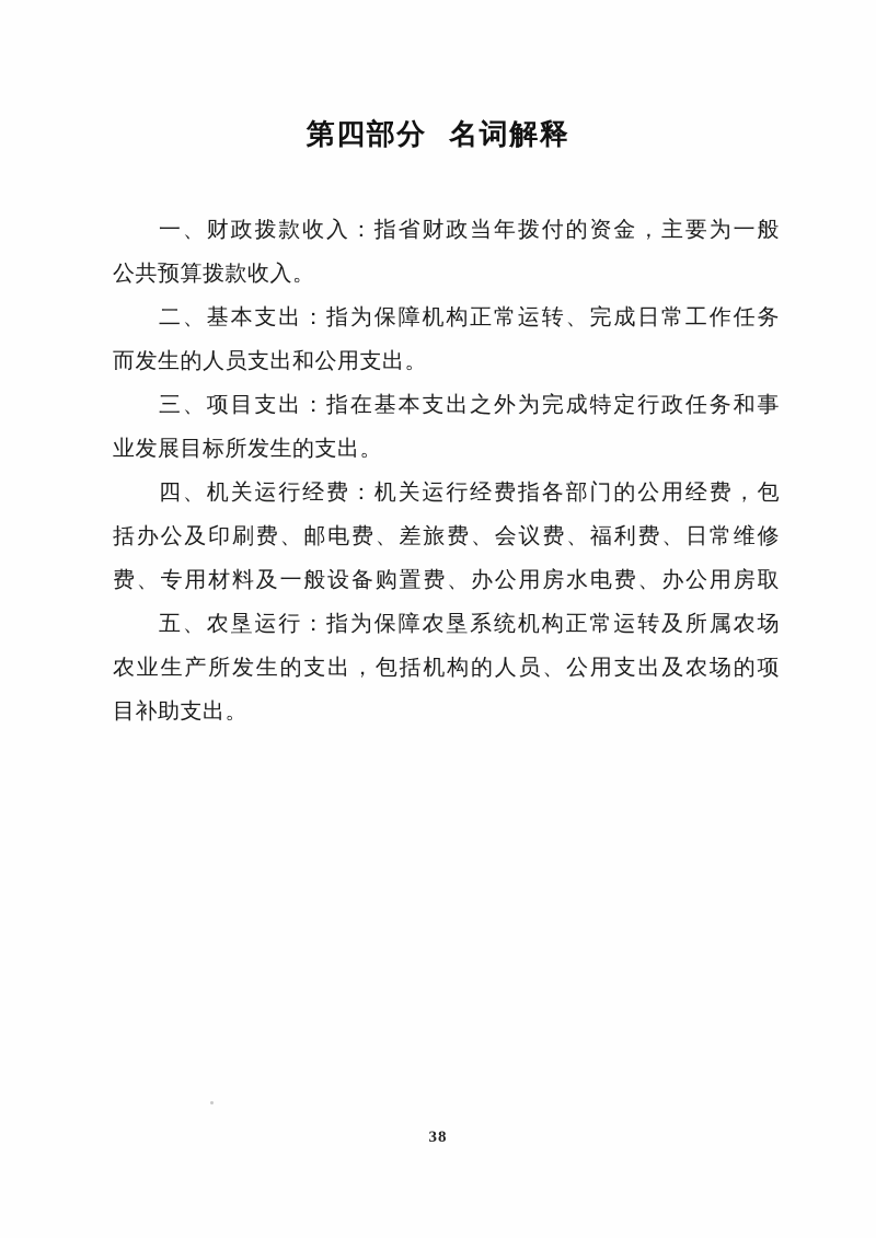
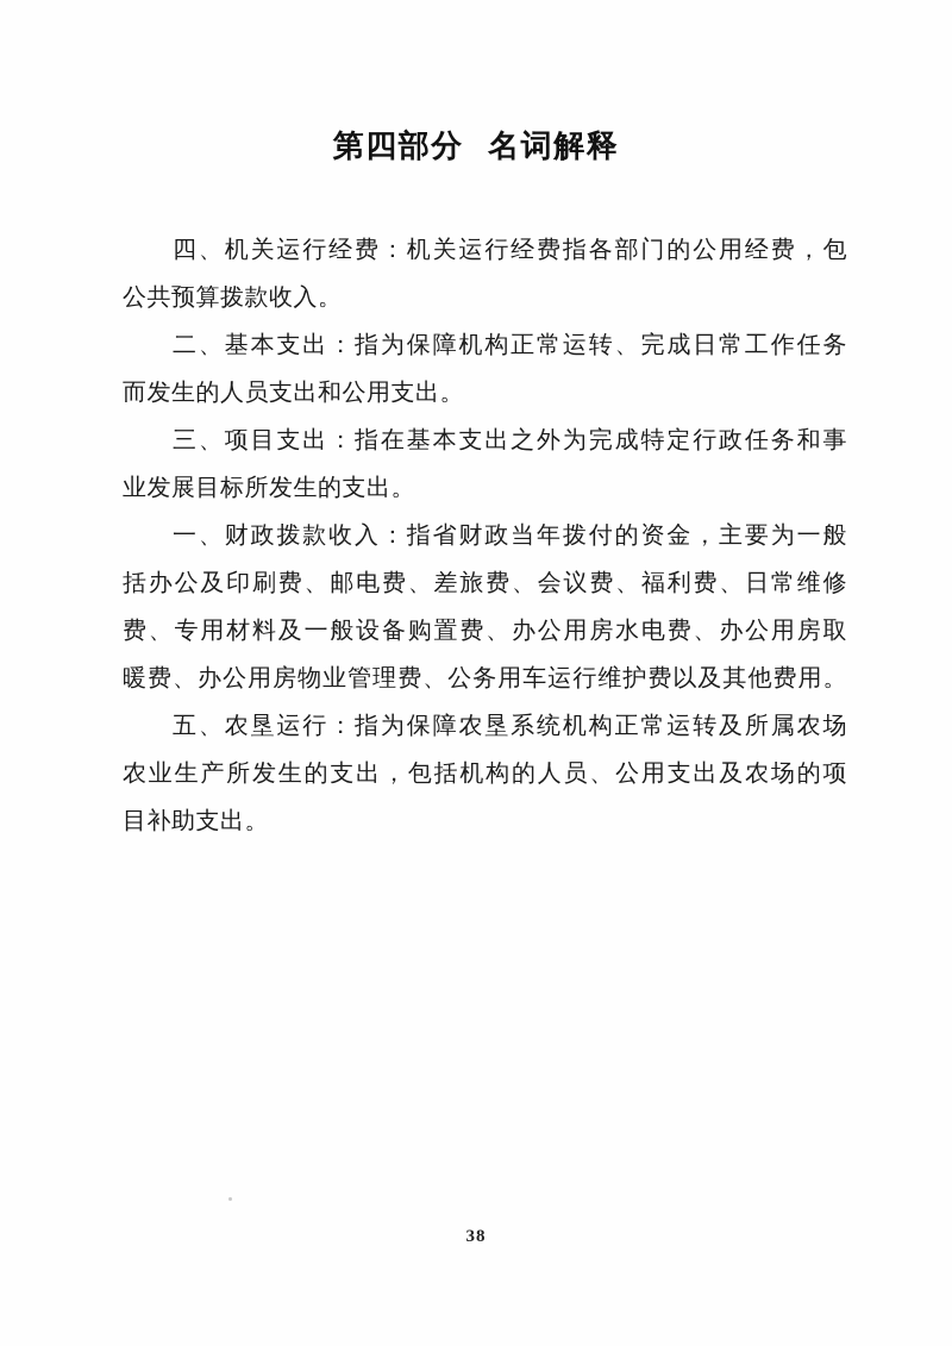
  第四部分 名词解释
- 一、财政拨款收入：指省财政当年拨付的资金，主要为一般
+ 四、机关运行经费：机关运行经费指各部门的公用经费，包
  公共预算拨款收入。
  二、基本支出：指为保障机构正常运转、完成日常工作任务
  而发生的人员支出和公用支出。
  三、项目支出：指在基本支出之外为完成特定行政任务和事
  业发展目标所发生的支出。
- 四、机关运行经费：机关运行经费指各部门的公用经费，包
+ 一、财政拨款收入：指省财政当年拨付的资金，主要为一般
  括办公及印刷费、邮电费、差旅费、会议费、福利费、日常维修
  费、专用材料及一般设备购置费、办公用房水电费、办公用房取
+ 暖费、办公用房物业管理费、公务用车运行维护费以及其他费用。
  五、农垦运行：指为保障农垦系统机构正常运转及所属农场
  农业生产所发生的支出，包括机构的人员、公用支出及农场的项
  目补助支出。
  38
